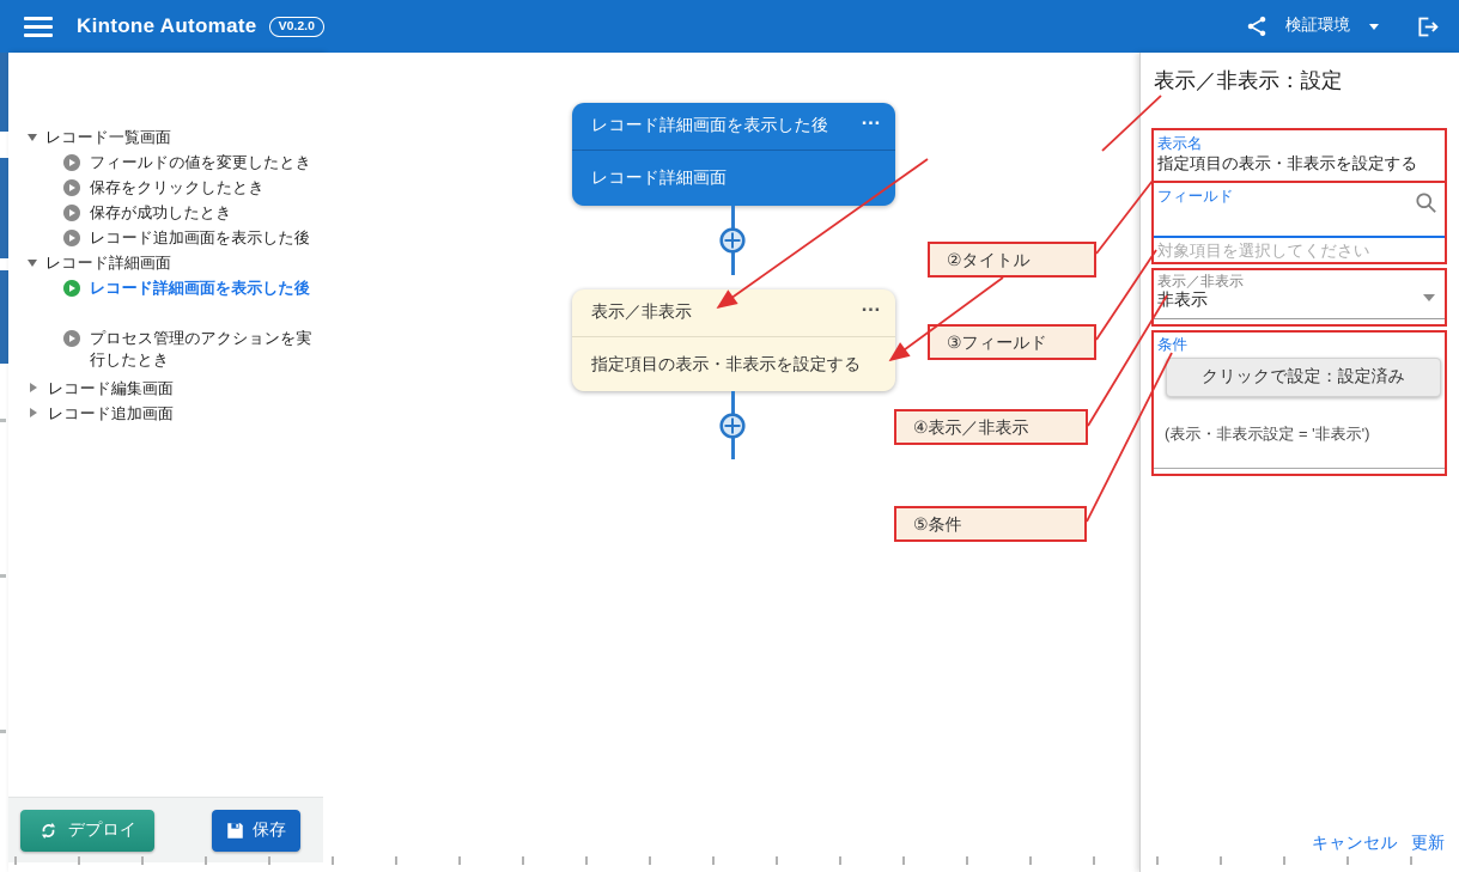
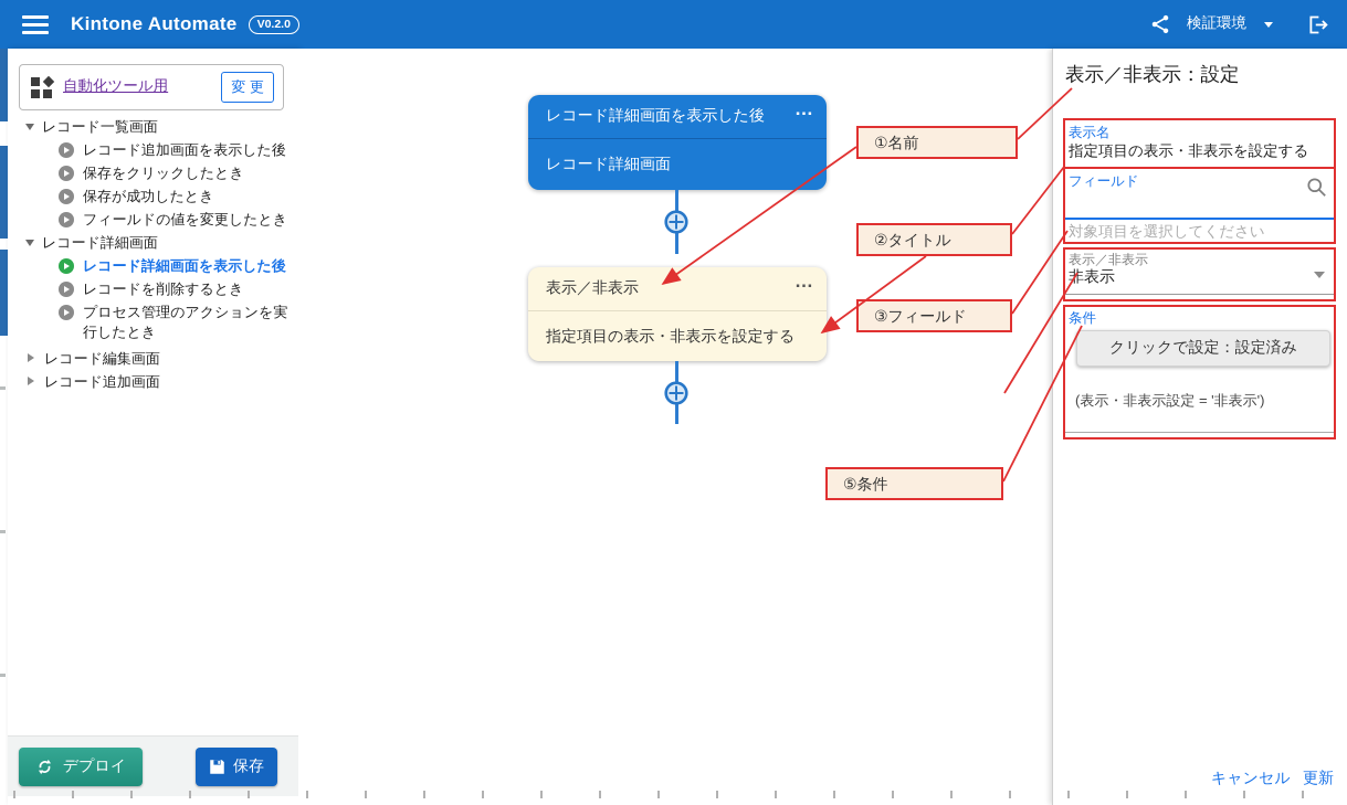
  Kintone Automate
  V0.2.0
  検証環境
+ 自動化ツール用
+ 変 更
  レコード一覧画面
- フィールドの値を変更したとき
+ レコード追加画面を表示した後
  保存をクリックしたとき
  保存が成功したとき
- レコード追加画面を表示した後
+ フィールドの値を変更したとき
  レコード詳細画面
  レコード詳細画面を表示した後
+ レコードを削除するとき
  プロセス管理のアクションを実行したとき
  レコード編集画面
  レコード追加画面
  デプロイ
  保存
  レコード詳細画面を表示した後
  …
  レコード詳細画面
  表示／非表示
  …
  指定項目の表示・非表示を設定する
+ ①名前
  ②タイトル
  ③フィールド
- ④表示／非表示
  ⑤条件
  表示／非表示：設定
  表示名
  指定項目の表示・非表示を設定する
  フィールド
  対象項目を選択してください
  表示／非表示
  条件
  クリックで設定：設定済み
  (表示・非表示設定 = '非表示')
  キャンセル
  更新
